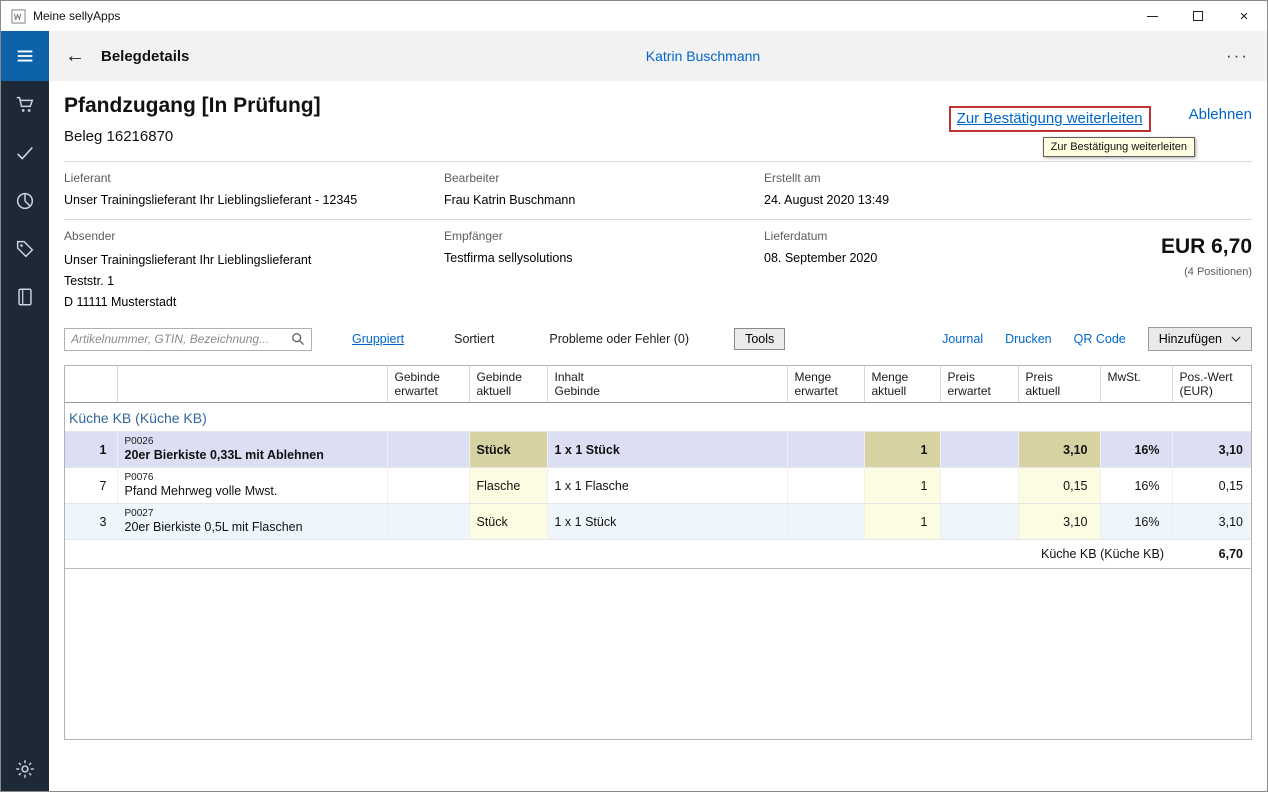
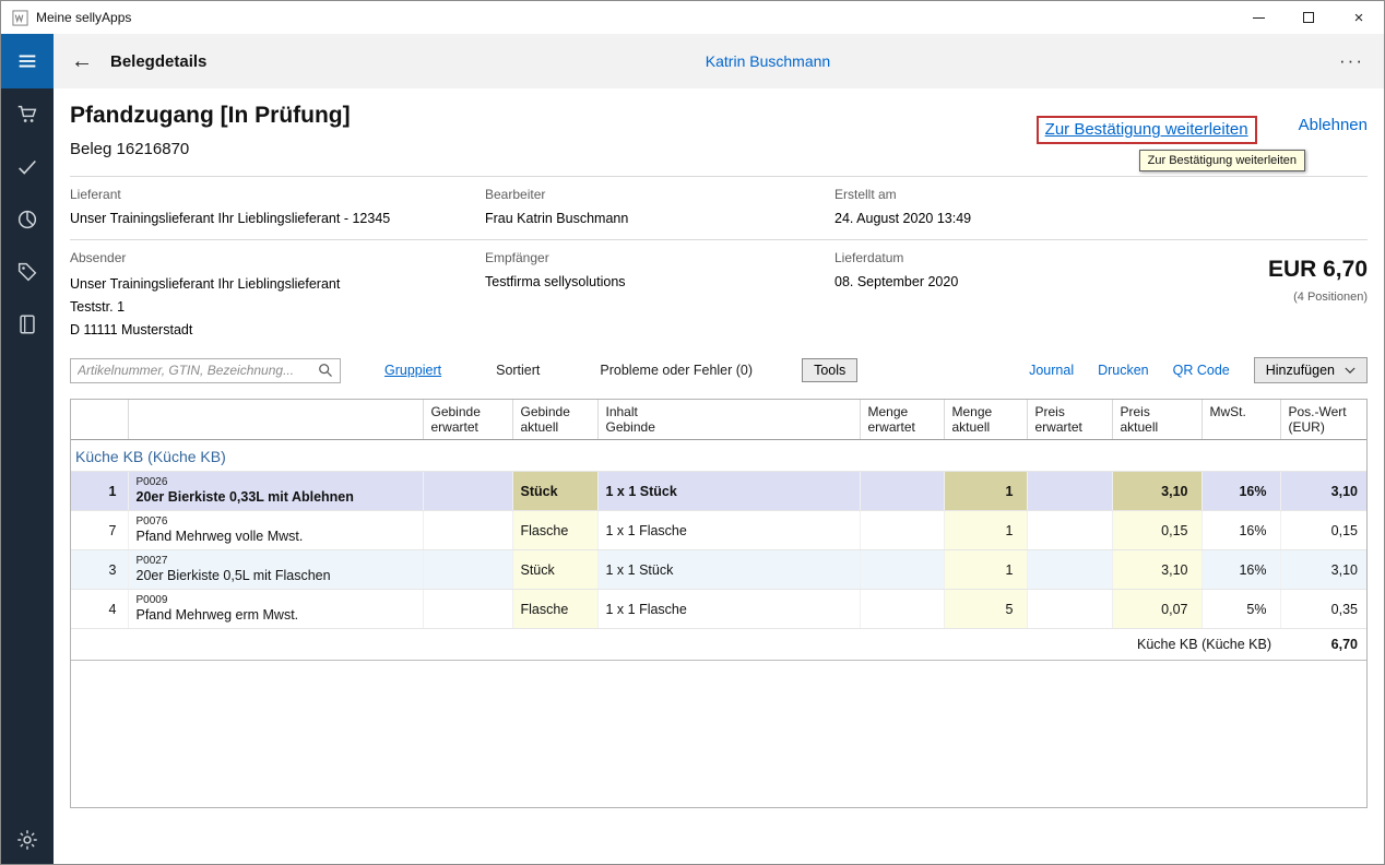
  Meine sellyApps
  ×
  ←
  Belegdetails
  Katrin Buschmann
  ···
  Pfandzugang [In Prüfung]
  Beleg 16216870
  Zur Bestätigung weiterleiten
  Ablehnen
  Zur Bestätigung weiterleiten
  Lieferant
  Unser Trainingslieferant Ihr Lieblingslieferant - 12345
  Bearbeiter
  Frau Katrin Buschmann
  Erstellt am
  24. August 2020 13:49
  Absender
  Unser Trainingslieferant Ihr Lieblingslieferant
  Teststr. 1
  D 11111 Musterstadt
  Empfänger
  Testfirma sellysolutions
  Lieferdatum
  08. September 2020
  EUR 6,70
  (4 Positionen)
  Artikelnummer, GTIN, Bezeichnung...
  Gruppiert
  Sortiert
  Probleme oder Fehler (0)
  Tools
  Journal
  Drucken
  QR Code
  Hinzufügen
  		Gebinde erwartet	Gebinde aktuell	Inhalt Gebinde	Menge erwartet	Menge aktuell	Preis erwartet	Preis aktuell	MwSt.	Pos.-Wert (EUR)
  Küche KB (Küche KB)
  1	P002620er Bierkiste 0,33L mit Ablehnen		Stück	1 x 1 Stück		1		3,10	16%	3,10
  7	P0076Pfand Mehrweg volle Mwst.		Flasche	1 x 1 Flasche		1		0,15	16%	0,15
  3	P002720er Bierkiste 0,5L mit Flaschen		Stück	1 x 1 Stück		1		3,10	16%	3,10
+ 4	P0009Pfand Mehrweg erm Mwst.		Flasche	1 x 1 Flasche		5		0,07	5%	0,35
  Küche KB (Küche KB)	6,70
